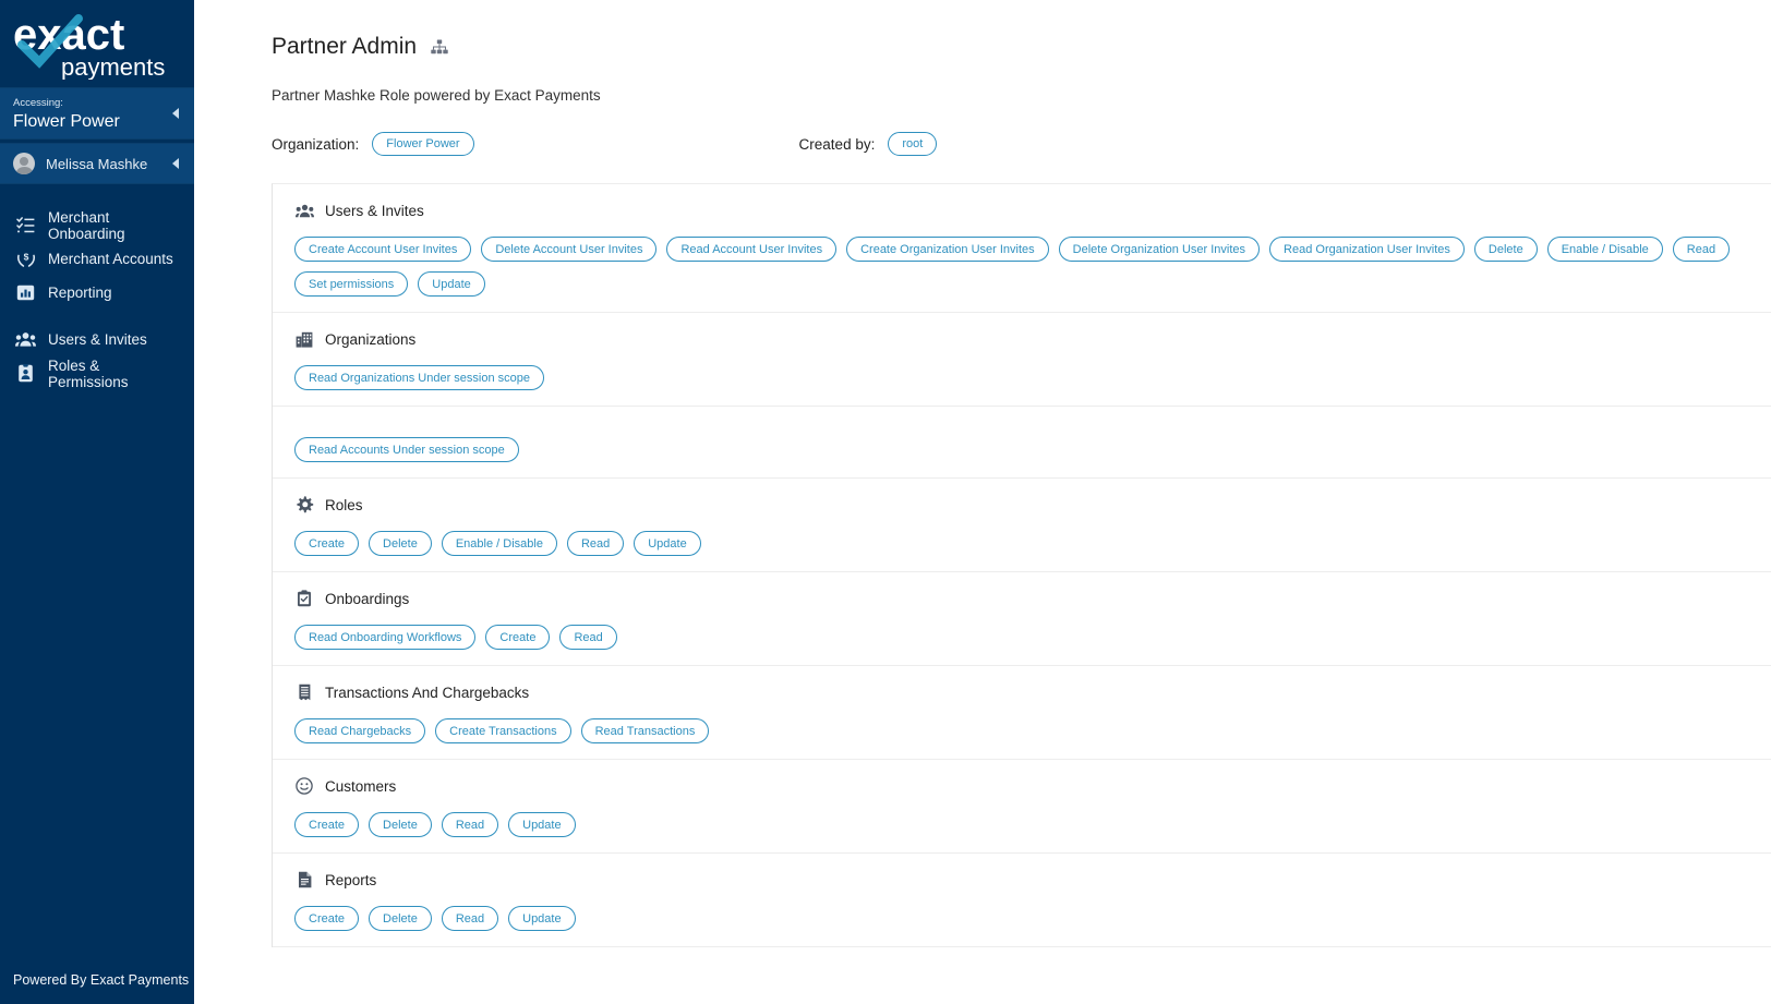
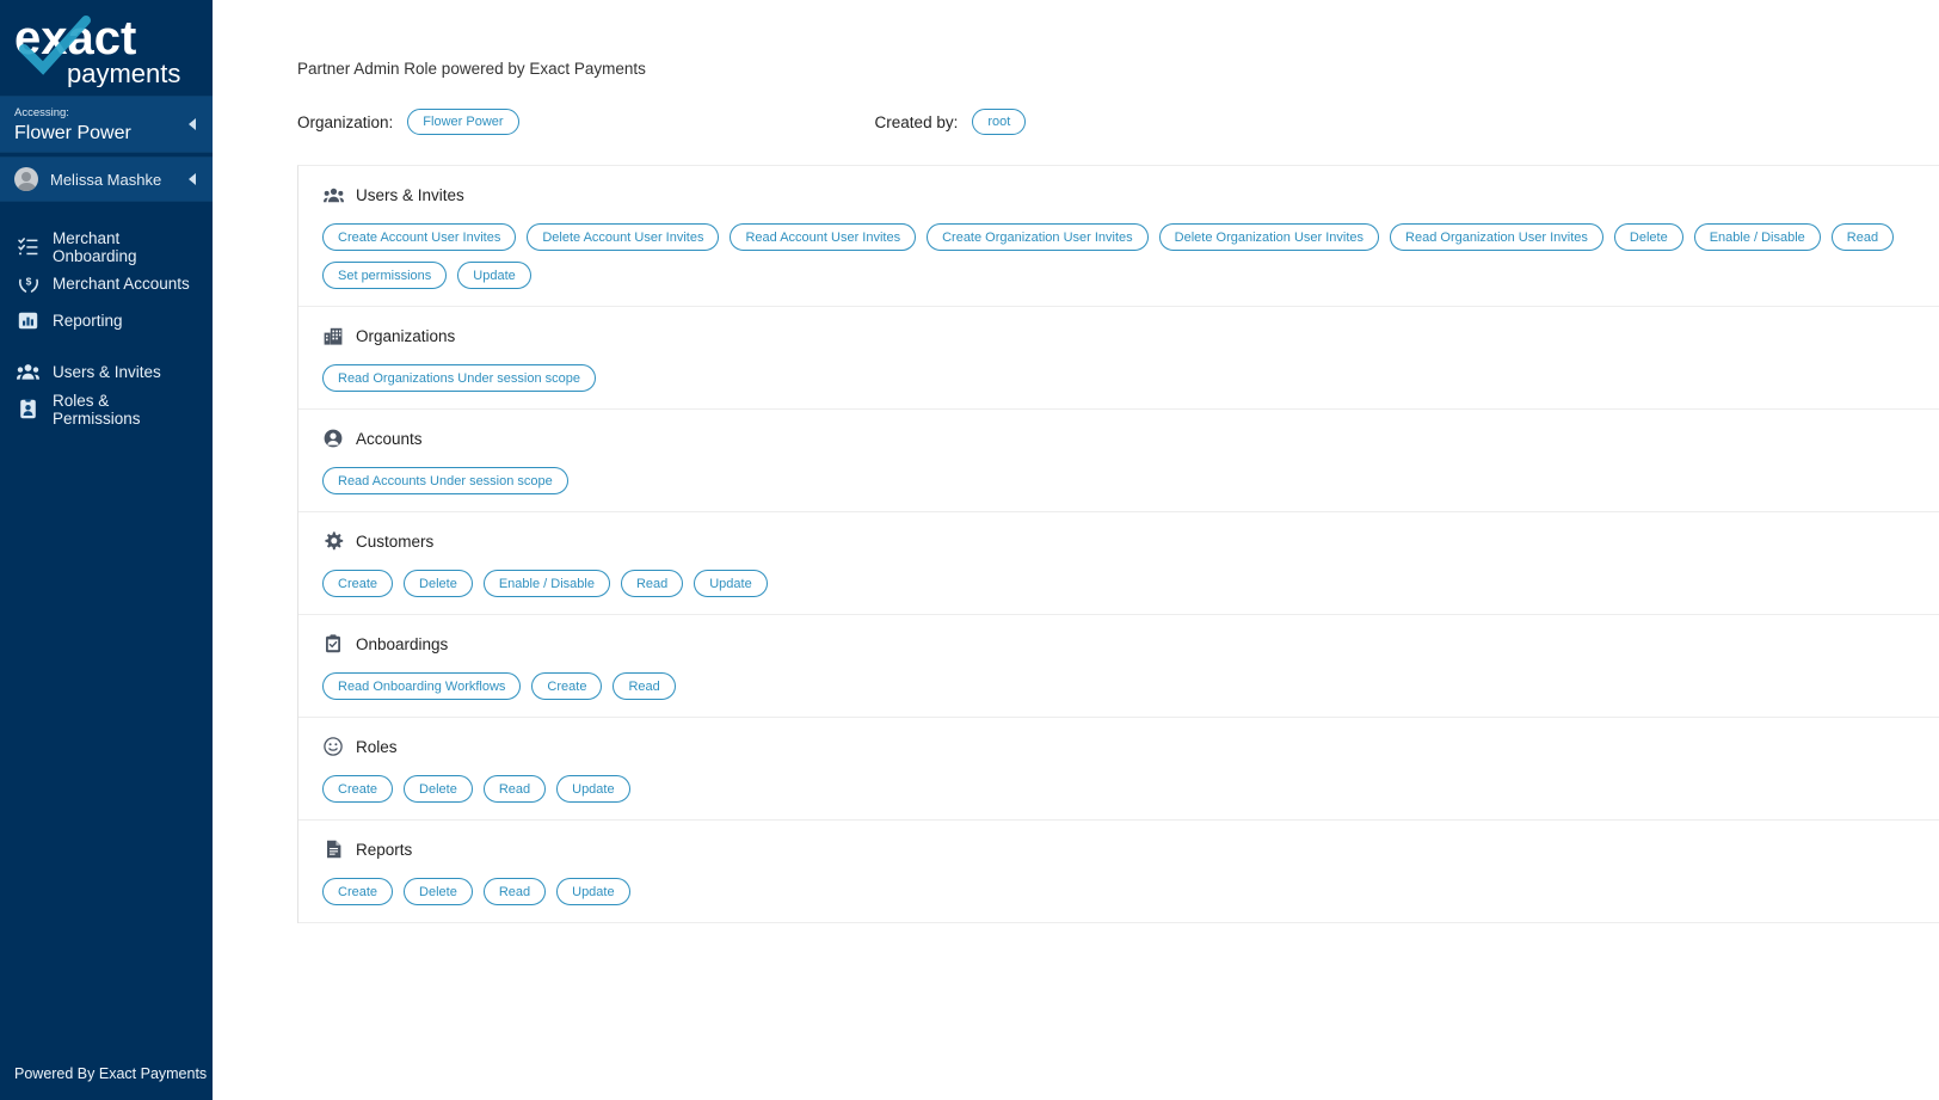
  exact
  payments
  Accessing:
  Flower Power
  Melissa Mashke
  Merchant Onboarding
  $
  Merchant Accounts
  Reporting
  Users & Invites
  Roles & Permissions
  Powered By Exact Payments
- Partner Admin
- Partner Mashke Role powered by Exact Payments
+ Partner Admin Role powered by Exact Payments
  Organization:
  Flower Power
  Created by:
  root
  Users & Invites
  Create Account User Invites
  Delete Account User Invites
  Read Account User Invites
  Create Organization User Invites
  Delete Organization User Invites
  Read Organization User Invites
  Delete
  Enable / Disable
  Read
  Set permissions
  Update
  Organizations
  Read Organizations Under session scope
+ Accounts
  Read Accounts Under session scope
- Roles
+ Customers
  Create
  Delete
  Enable / Disable
  Read
  Update
  Onboardings
  Read Onboarding Workflows
  Create
  Read
- Transactions And Chargebacks
- Read Chargebacks
- Create Transactions
- Read Transactions
- Customers
+ Roles
  Create
  Delete
  Read
  Update
  Reports
  Create
  Delete
  Read
  Update
